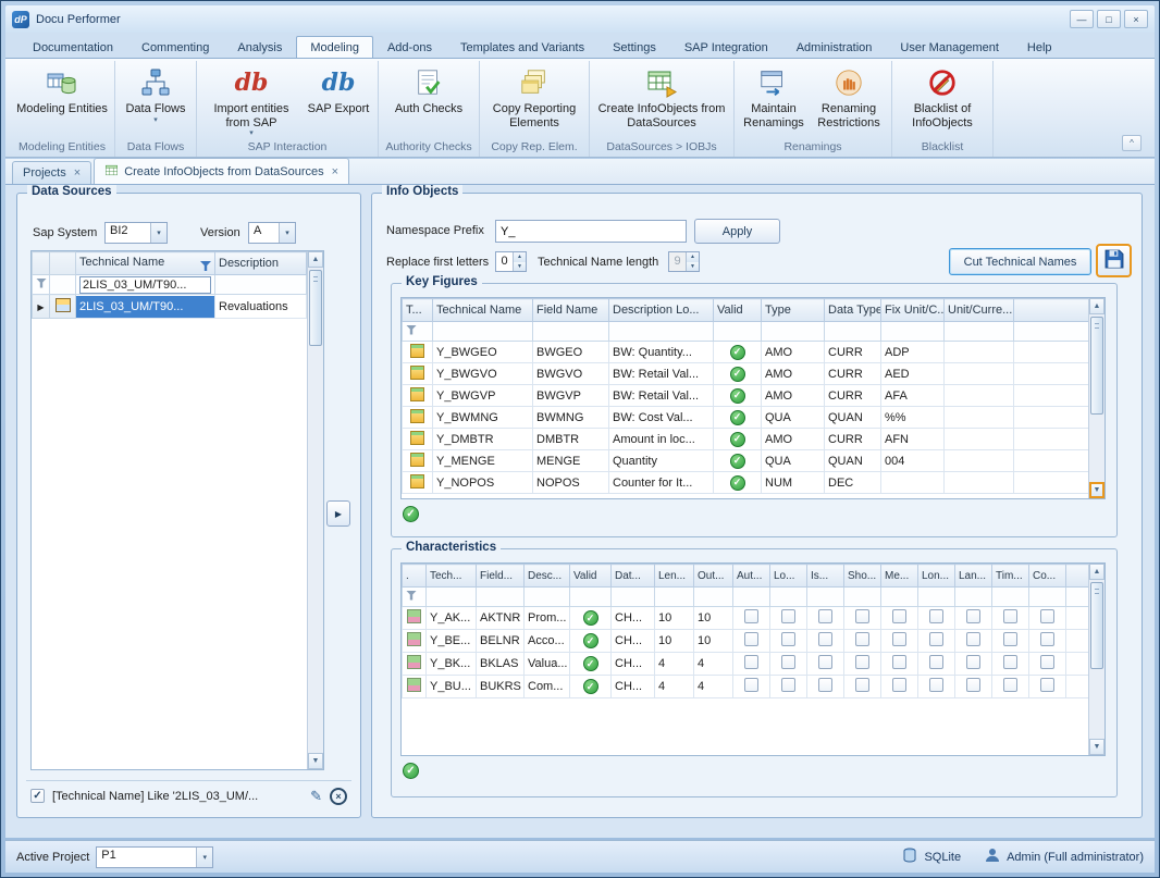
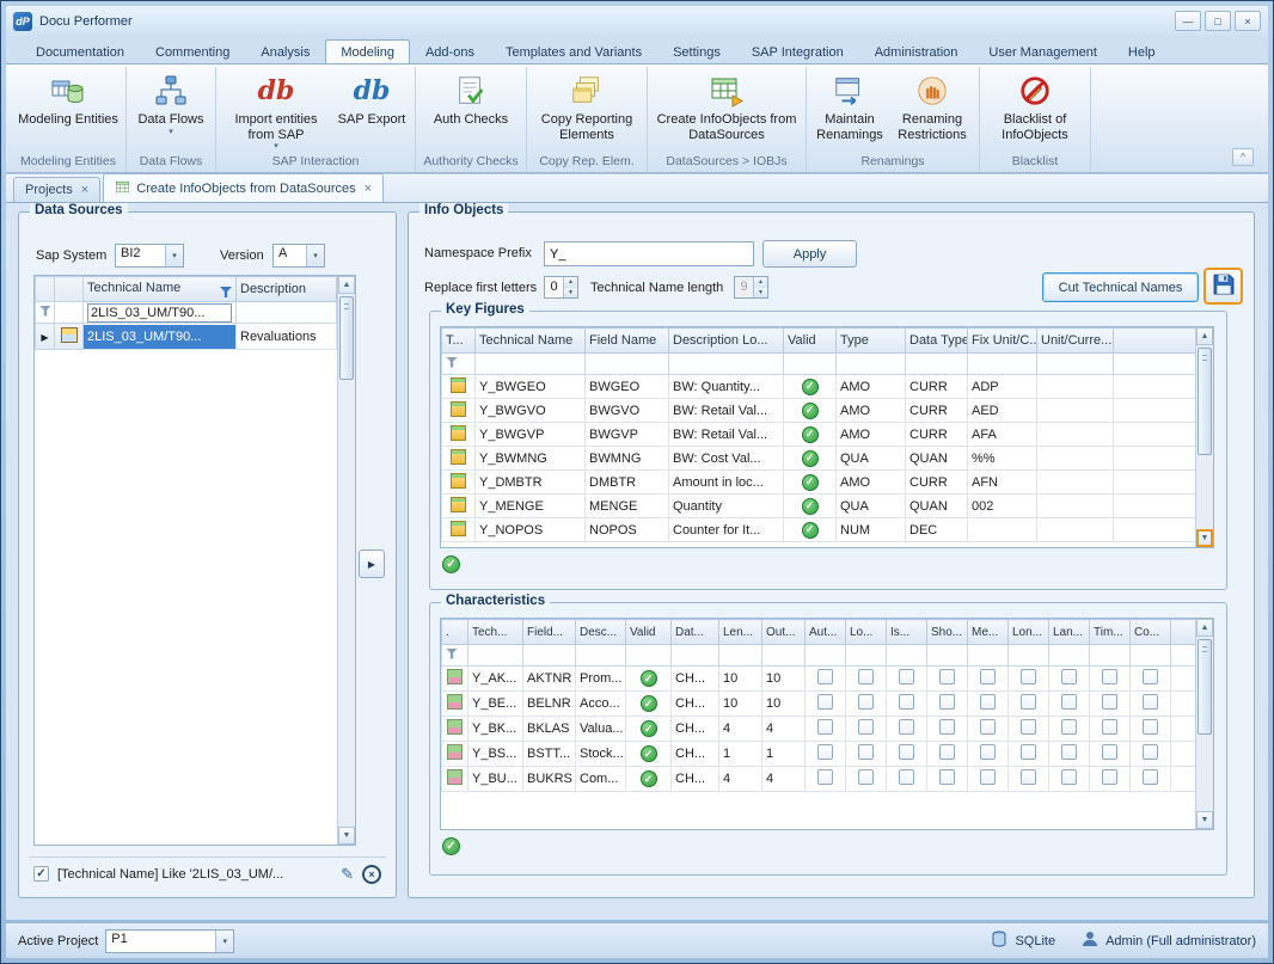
  dP
  Docu Performer
  —
  □
  ×
  Documentation
  Commenting
  Analysis
  Modeling
  Add-ons
  Templates and Variants
  Settings
  SAP Integration
  Administration
  User Management
  Help
  Modeling Entities
  Modeling Entities
  Data Flows
  Data Flows
  db
  Import entities from SAP
  db
  SAP Export
  SAP Interaction
  Auth Checks
  Authority Checks
  Copy Reporting Elements
  Copy Rep. Elem.
  Create InfoObjects from DataSources
  DataSources > IOBJs
  Maintain Renamings
  Renaming Restrictions
  Renamings
  Blacklist of InfoObjects
  Blacklist
  ^
  Projects
  ×
  Create InfoObjects from DataSources
  ×
  Data Sources
  Sap System
  BI2
  Version
  A
  		Technical Name	Description
  		2LIS_03_UM/T90...
  ▶		2LIS_03_UM/T90...	Revaluations
  ▶
  ✓
  [Technical Name] Like '2LIS_03_UM/...
  ✎
  ×
  Info Objects
  Namespace Prefix
  Y_
  Apply
  Replace first letters
  0
  Technical Name length
  9
  Cut Technical Names
  Key Figures
  T...	Technical Name	Field Name	Description Lo...	Valid	Type	Data Type	Fix Unit/C..	Unit/Curre...
  	Y_BWGEO	BWGEO	BW: Quantity...	✓	AMO	CURR	ADP
  	Y_BWGVO	BWGVO	BW: Retail Val...	✓	AMO	CURR	AED
  	Y_BWGVP	BWGVP	BW: Retail Val...	✓	AMO	CURR	AFA
  	Y_BWMNG	BWMNG	BW: Cost Val...	✓	QUA	QUAN	%%
  	Y_DMBTR	DMBTR	Amount in loc...	✓	AMO	CURR	AFN
- 	Y_MENGE	MENGE	Quantity	✓	QUA	QUAN	004
+ 	Y_MENGE	MENGE	Quantity	✓	QUA	QUAN	002
  	Y_NOPOS	NOPOS	Counter for It...	✓	NUM	DEC
  ✓
  Characteristics
  .	Tech...	Field...	Desc...	Valid	Dat...	Len...	Out...	Aut...	Lo...	Is...	Sho...	Me...	Lon...	Lan...	Tim...	Co...
  	Y_AK...	AKTNR	Prom...	✓	CH...	10	10
  	Y_BE...	BELNR	Acco...	✓	CH...	10	10
  	Y_BK...	BKLAS	Valua...	✓	CH...	4	4
+ 	Y_BS...	BSTT...	Stock...	✓	CH...	1	1
  	Y_BU...	BUKRS	Com...	✓	CH...	4	4
  ✓
  Active Project
  P1
  SQLite
  Admin (Full administrator)
